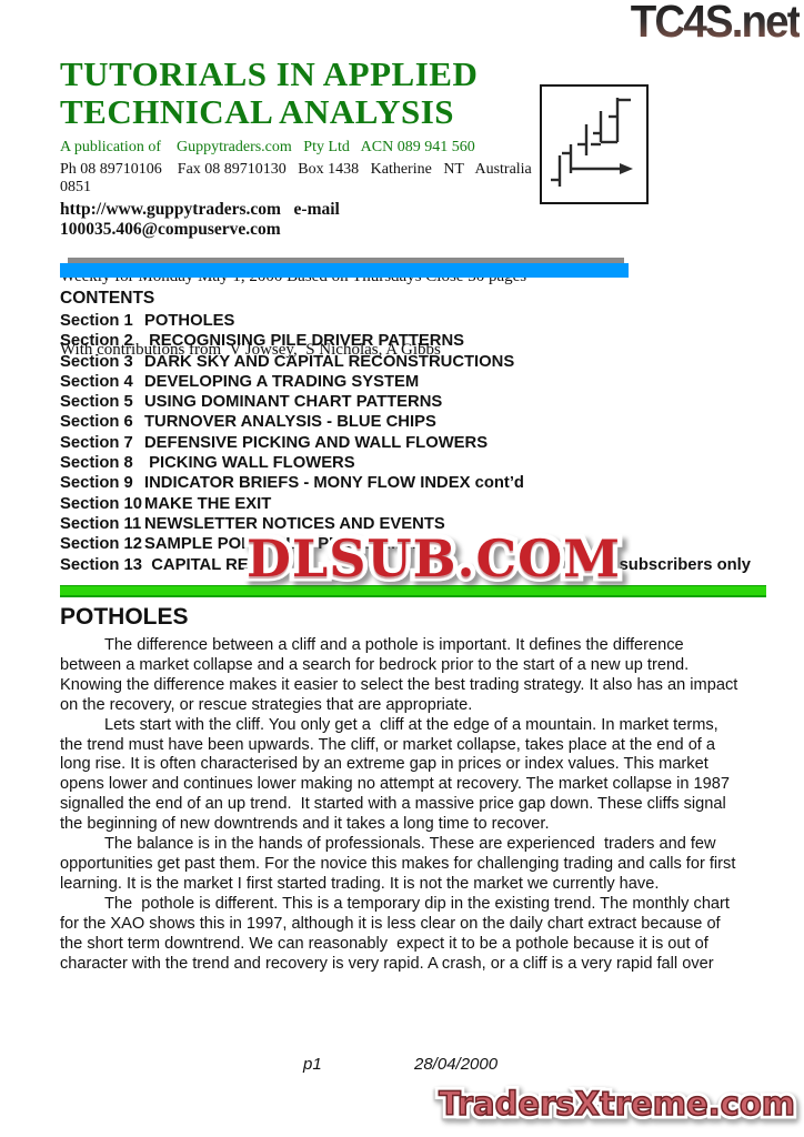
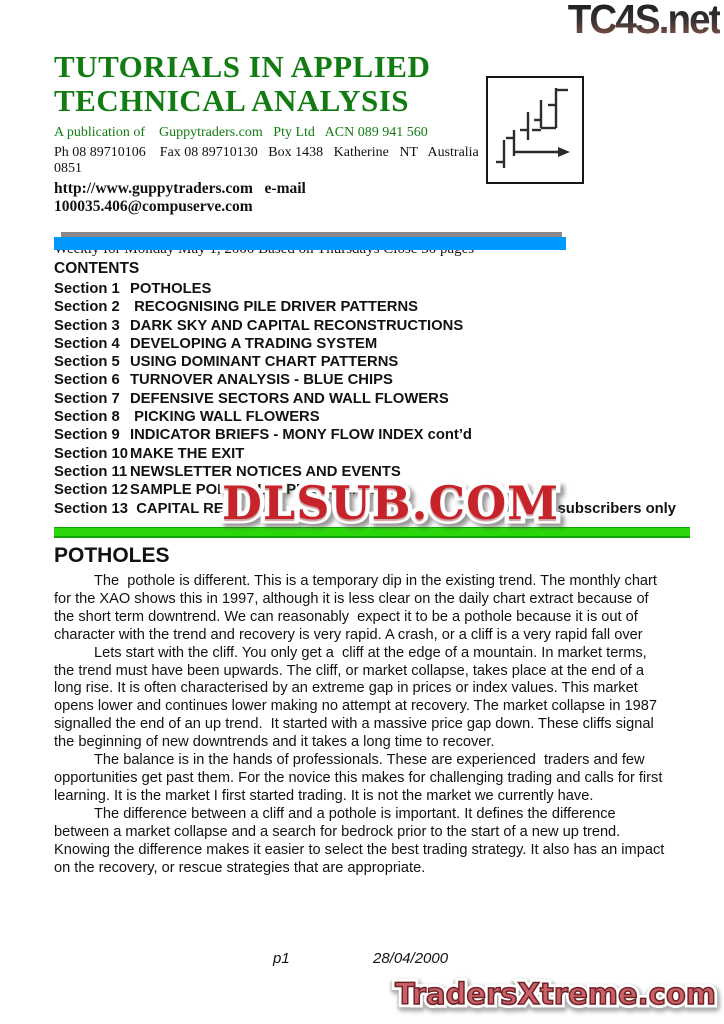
  TC4S.net
  TUTORIALS IN APPLIED
  TECHNICAL ANALYSIS
  A publication of Guppytraders.com Pty Ltd ACN 089 941 560
  Ph 08 89710106 Fax 08 89710130 Box 1438 Katherine NT Australia 0851
  http://www.guppytraders.com e-mail 100035.406@compuserve.com
- With contributions from V Jowsey, S Nicholas, A Gibbs
  CONTENTS
  Section 1
  POTHOLES
  Section 2
  RECOGNISING PILE DRIVER PATTERNS
  Section 3
  DARK SKY AND CAPITAL RECONSTRUCTIONS
  Section 4
  DEVELOPING A TRADING SYSTEM
  Section 5
  USING DOMINANT CHART PATTERNS
  Section 6
  TURNOVER ANALYSIS - BLUE CHIPS
  Section 7
- DEFENSIVE PICKING AND WALL FLOWERS
+ DEFENSIVE SECTORS AND WALL FLOWERS
  Section 8
  PICKING WALL FLOWERS
  Section 9
  INDICATOR BRIEFS - MONY FLOW INDEX cont’d
  Section 10
  MAKE THE EXIT
  Section 11
  NEWSLETTER NOTICES AND EVENTS
  Section 12
  SAMPLE PORTFOLIO PERFORMANCE
  Section 13
  CAPITAL RE
  ownload subscribers only
  DLSUB.COM
  POTHOLES
- The difference between a cliff and a pothole is important. It defines the difference between a market collapse and a search for bedrock prior to the start of a new up trend. Knowing the difference makes it easier to select the best trading strategy. It also has an impact on the recovery, or rescue strategies that are appropriate.
+ The pothole is different. This is a temporary dip in the existing trend. The monthly chart for the XAO shows this in 1997, although it is less clear on the daily chart extract because of the short term downtrend. We can reasonably expect it to be a pothole because it is out of character with the trend and recovery is very rapid. A crash, or a cliff is a very rapid fall over
  Lets start with the cliff. You only get a cliff at the edge of a mountain. In market terms, the trend must have been upwards. The cliff, or market collapse, takes place at the end of a long rise. It is often characterised by an extreme gap in prices or index values. This market opens lower and continues lower making no attempt at recovery. The market collapse in 1987 signalled the end of an up trend. It started with a massive price gap down. These cliffs signal the beginning of new downtrends and it takes a long time to recover.
  The balance is in the hands of professionals. These are experienced traders and few opportunities get past them. For the novice this makes for challenging trading and calls for first learning. It is the market I first started trading. It is not the market we currently have.
- The pothole is different. This is a temporary dip in the existing trend. The monthly chart for the XAO shows this in 1997, although it is less clear on the daily chart extract because of the short term downtrend. We can reasonably expect it to be a pothole because it is out of character with the trend and recovery is very rapid. A crash, or a cliff is a very rapid fall over
+ The difference between a cliff and a pothole is important. It defines the difference between a market collapse and a search for bedrock prior to the start of a new up trend. Knowing the difference makes it easier to select the best trading strategy. It also has an impact on the recovery, or rescue strategies that are appropriate.
  p1
  28/04/2000
  TradersXtreme.com
